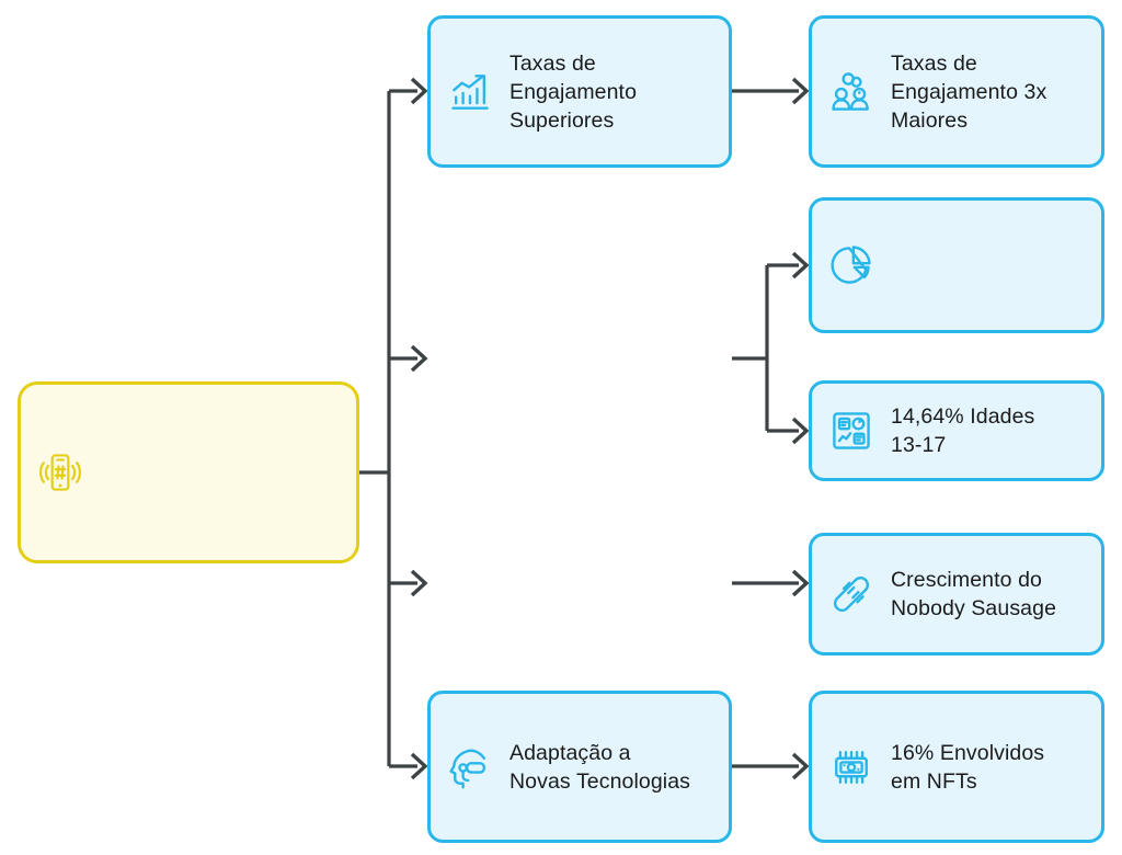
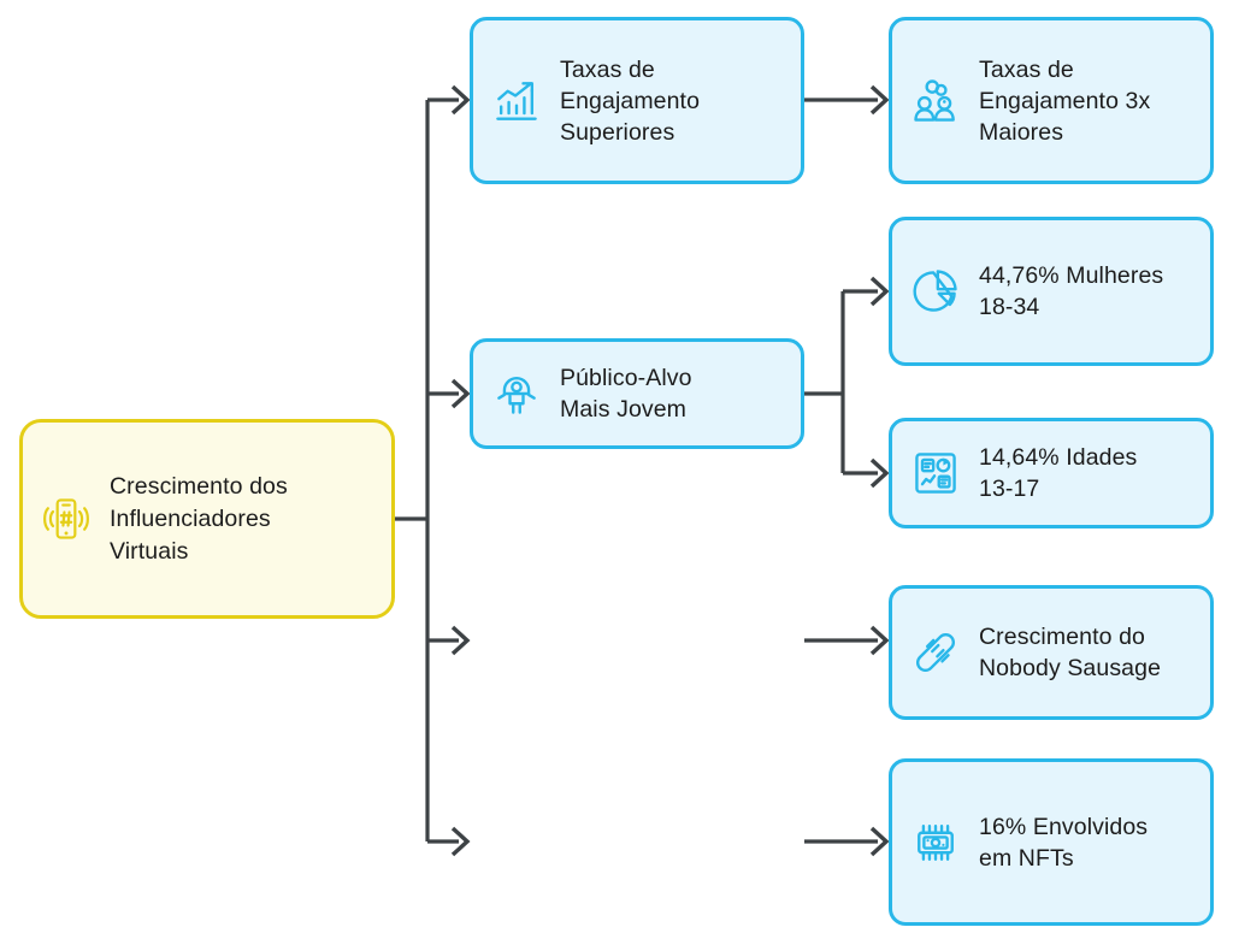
+ Crescimento dos
+ Influenciadores
+ Virtuais
  Taxas de
  Engajamento
  Superiores
  Taxas de
  Engajamento 3x
  Maiores
+ Público-Alvo
+ Mais Jovem
+ 44,76% Mulheres
+ 18-34
  14,64% Idades
  13-17
  Crescimento do
  Nobody Sausage
- Adaptação a
- Novas Tecnologias
  16% Envolvidos
  em NFTs
